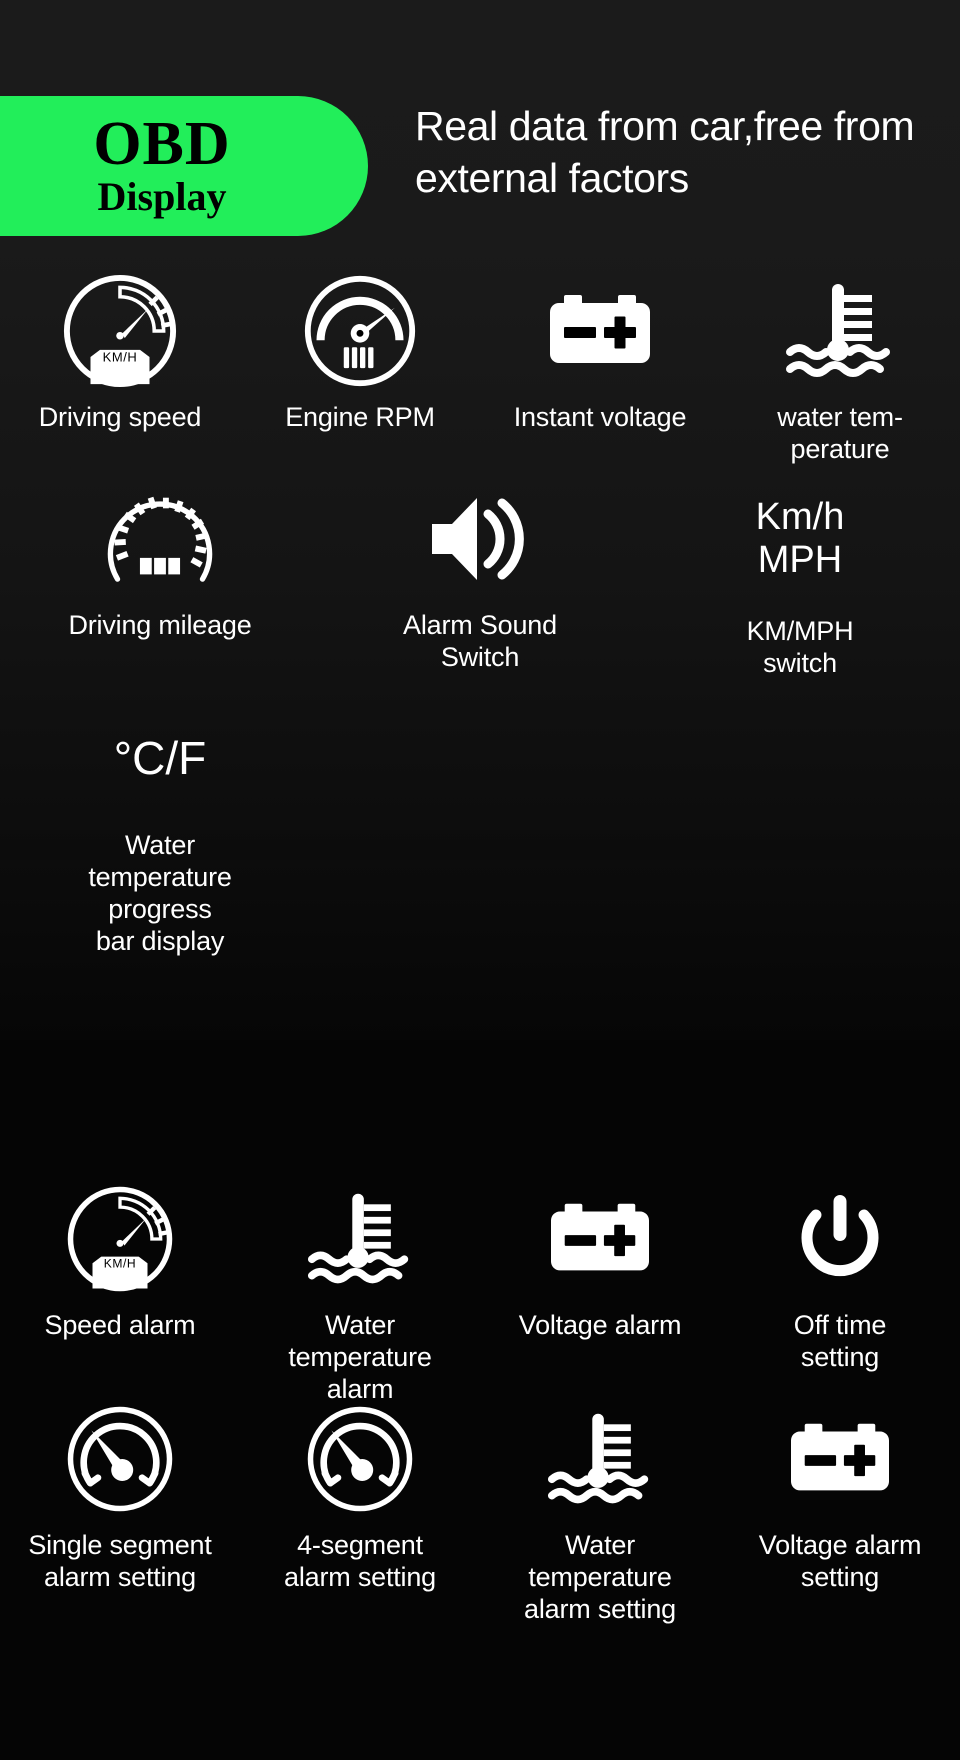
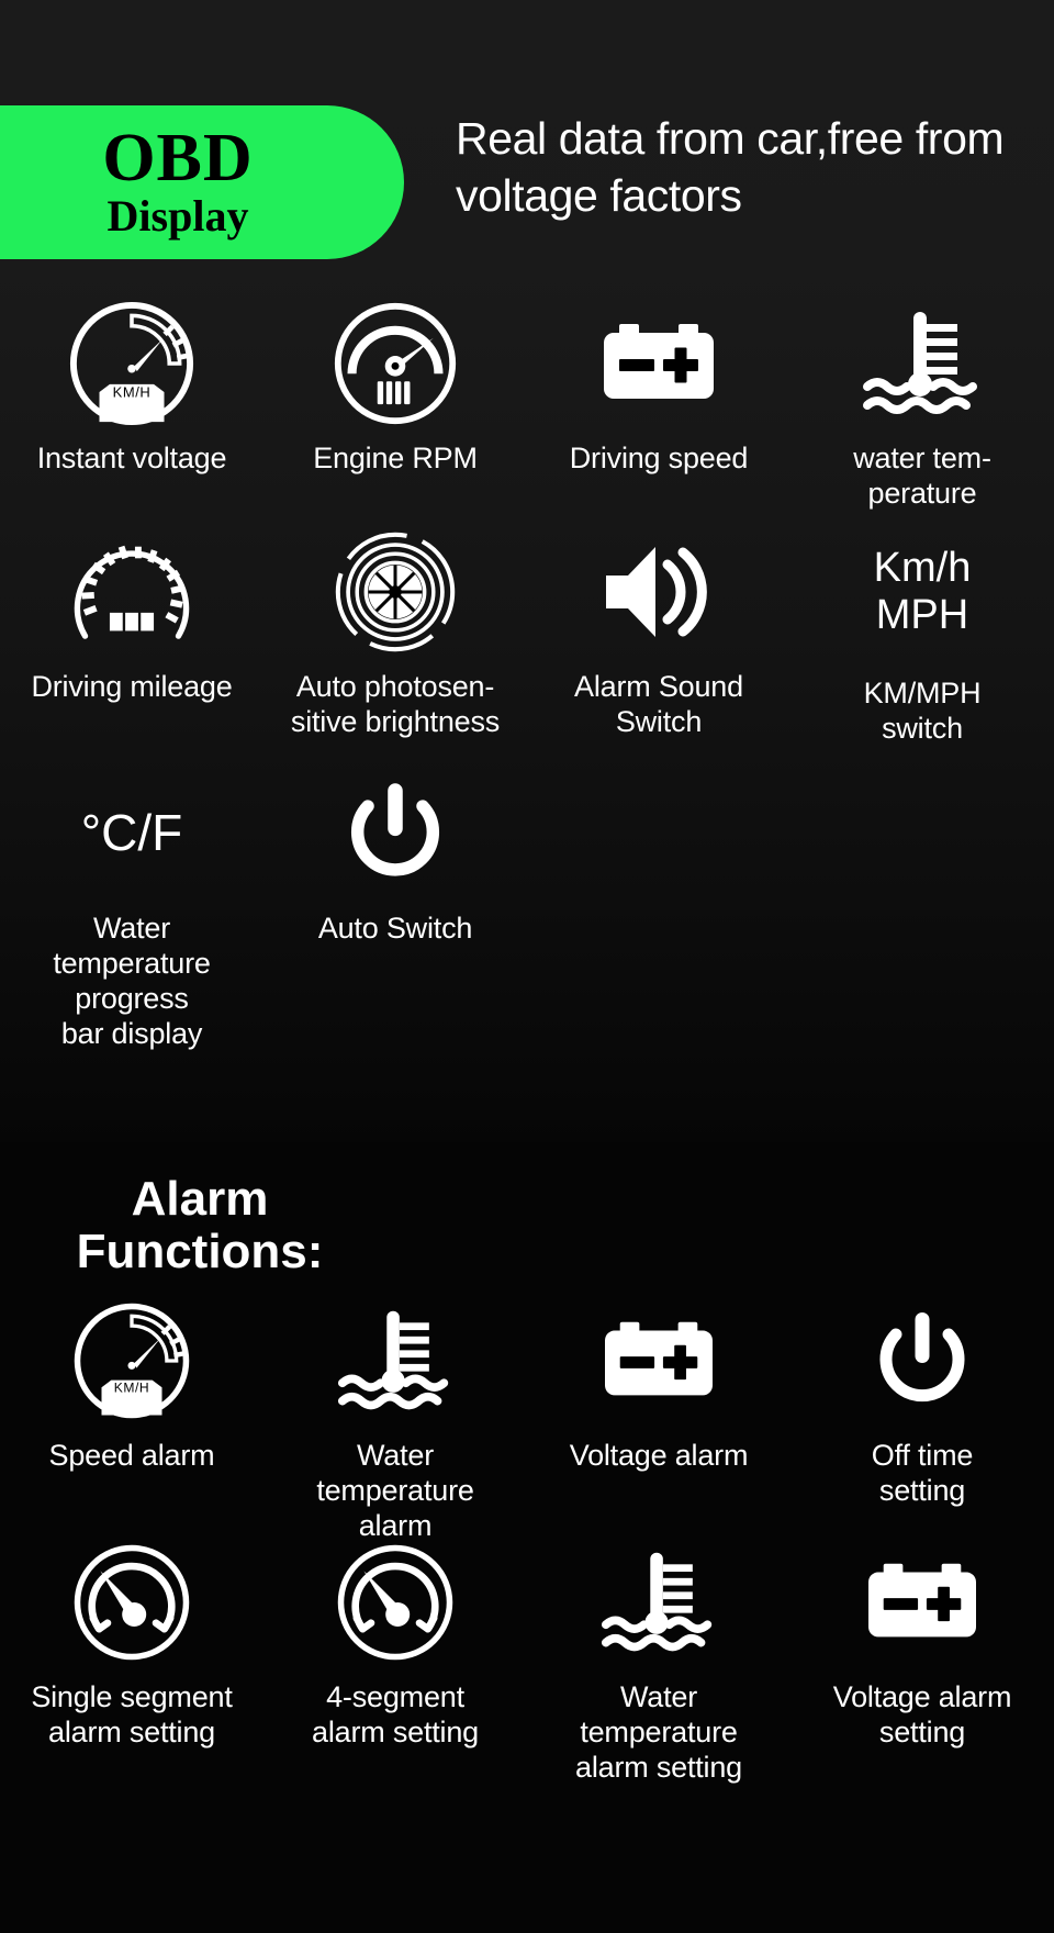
  OBD
  Display
- Real data from car,free from external factors
+ Real data from car,free from voltage factors
  KM/H
- Driving speed
+ Instant voltage
  Engine RPM
- Instant voltage
+ Driving speed
  water tem-
  perature
  Driving mileage
+ Auto photosen-
+ sitive brightness
  Alarm Sound
  Switch
  Km/h
  MPH
  KM/MPH
  switch
  °C/F
  Water
  temperature
  progress
  bar display
+ Auto Switch
+ Alarm
+ Functions:
  KM/H
  Speed alarm
  Water
  temperature
  alarm
  Voltage alarm
  Off time
  setting
  Single segment
  alarm setting
  4-segment
  alarm setting
  Water
  temperature
  alarm setting
  Voltage alarm
  setting
